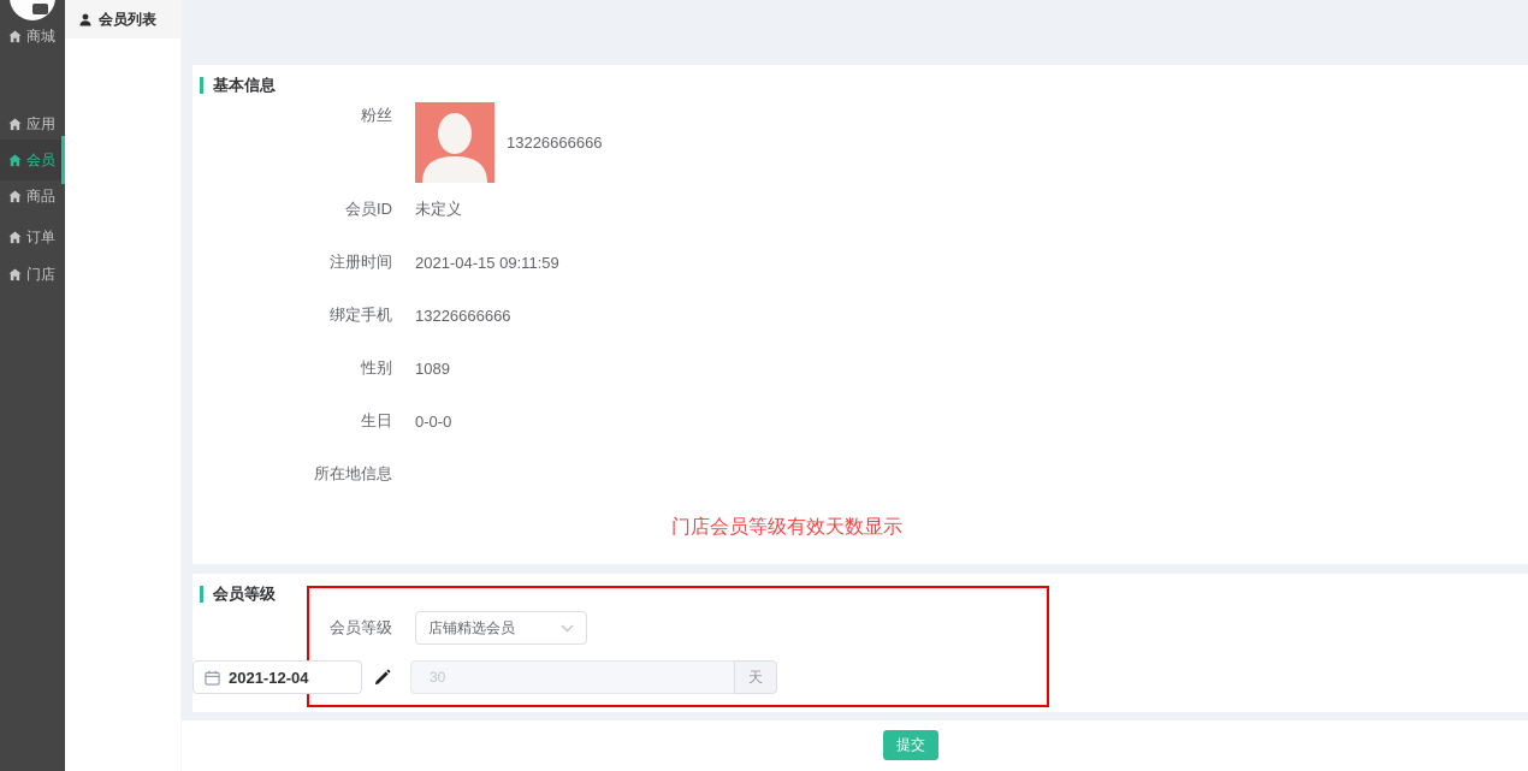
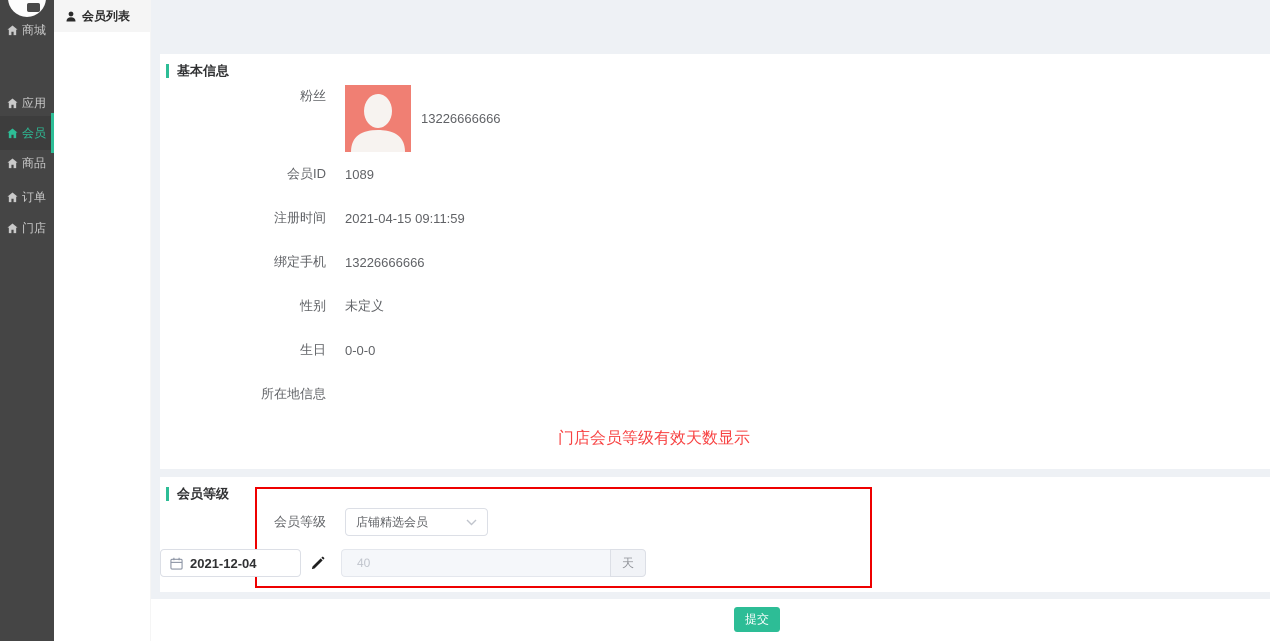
  商城
  应用
  会员
  商品
  订单
  门店
  会员列表
  基本信息
  粉丝
  13226666666
  会员ID
- 未定义
+ 1089
  注册时间
  2021-04-15 09:11:59
  绑定手机
  13226666666
  性别
- 1089
+ 未定义
  生日
  0-0-0
  所在地信息
  门店会员等级有效天数显示
  会员等级
  会员等级
  店铺精选会员
  2021-12-04
- 30
+ 40
  天
  提交
